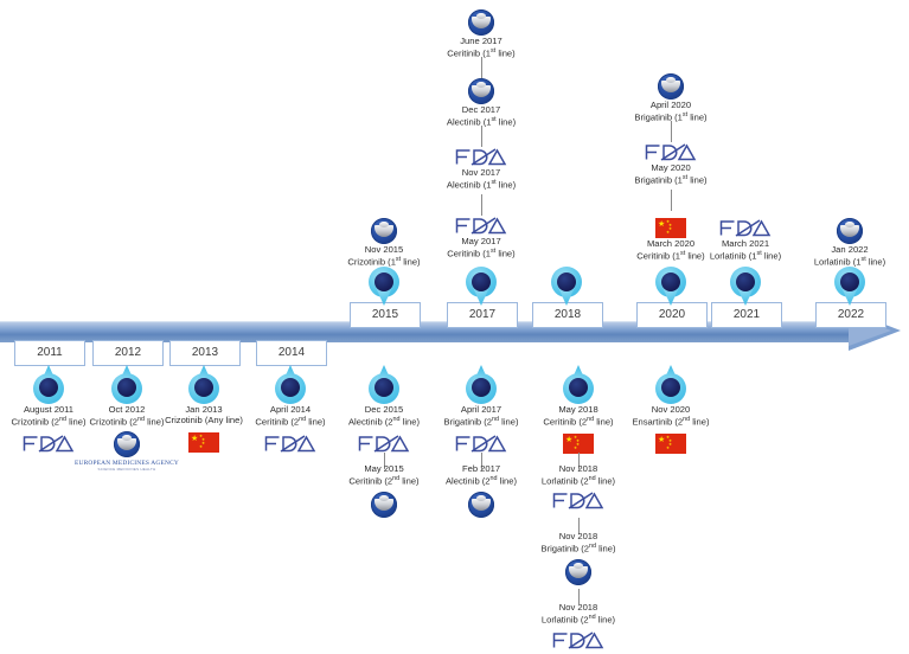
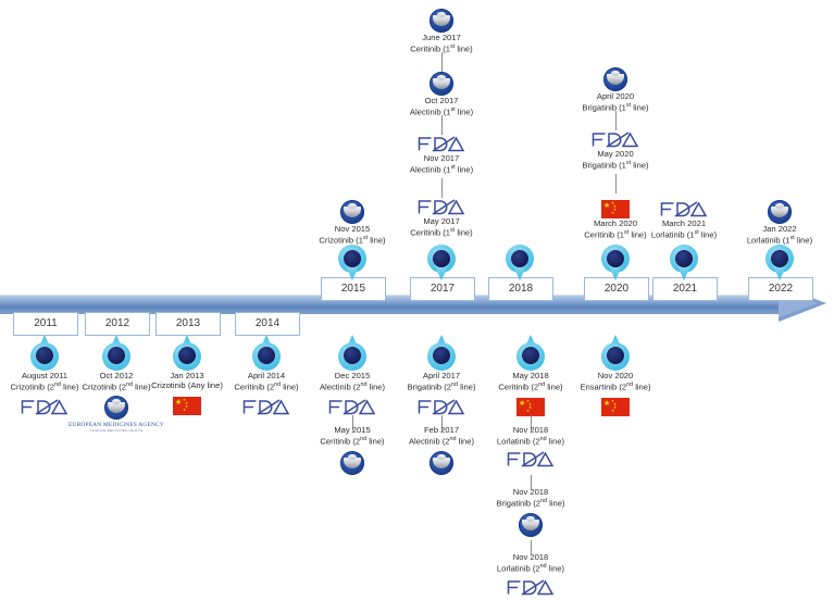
  2015
  2017
  2018
  2020
  2021
  2022
  2011
  2012
  2013
  2014
  Nov 2015
  Crizotinib (1 line)
  June 2017
  Ceritinib (1 line)
- Dec 2017
+ Oct 2017
  Alectinib (1 line)
  Nov 2017
  Alectinib (1 line)
  May 2017
  Ceritinib (1 line)
  April 2020
  Brigatinib (1 line)
  May 2020
  Brigatinib (1 line)
  March 2020
  Ceritinib (1 line)
  March 2021
  Lorlatinib (1 line)
  Jan 2022
  Lorlatinib (1 line)
  August 2011
  Crizotinib (2 line)
  Oct 2012
  Crizotinib (2 line)
  Jan 2013
  Crizotinib (Any line)
  April 2014
  Ceritinib (2 line)
  Dec 2015
  Alectinib (2 line)
  May 2015
  Ceritinib (2 line)
  April 2017
  Brigatinib (2 line)
  Feb 2017
  Alectinib (2 line)
  May 2018
  Ceritinib (2 line)
  Nov 2018
  Lorlatinib (2 line)
  Nov 2018
  Brigatinib (2 line)
  Nov 2018
  Lorlatinib (2 line)
  Nov 2020
  Ensartinib (2 line)
